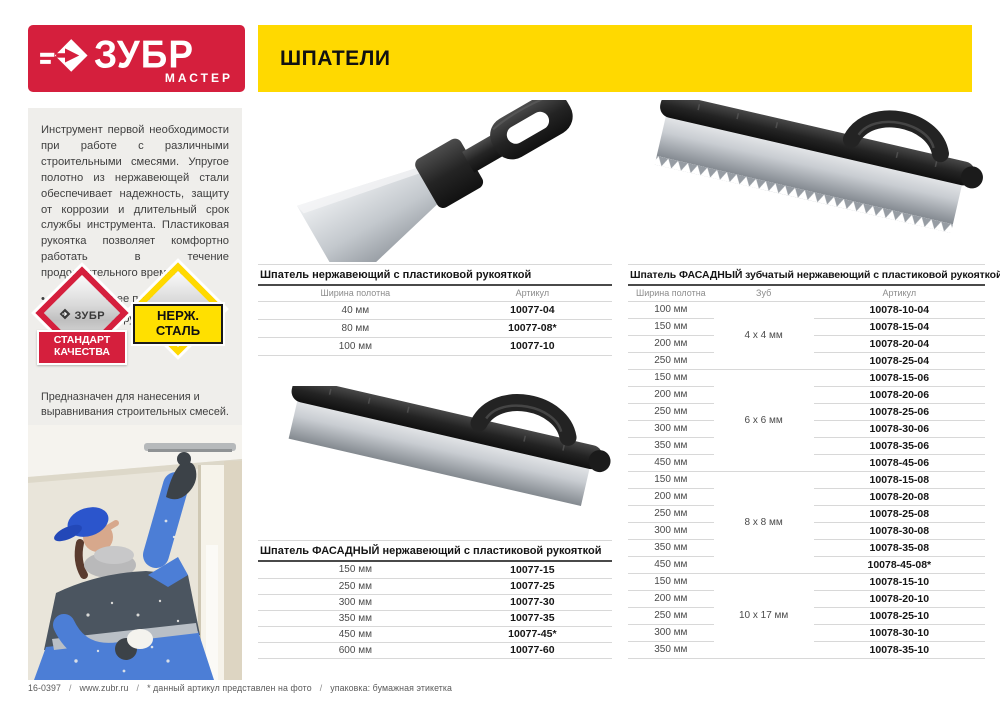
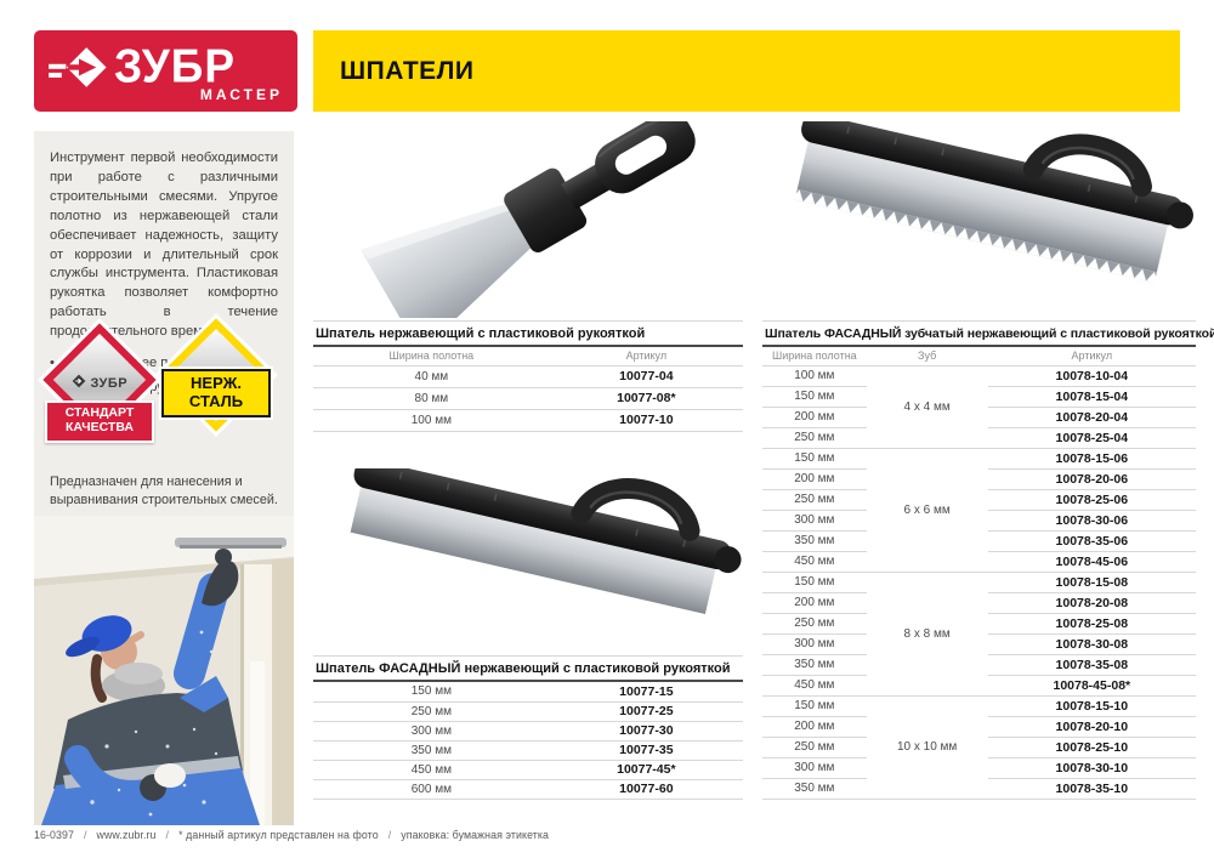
  ЗУБР
  МАСТЕР
  ШПАТЕЛИ
  Инструмент первой необходимости при работе с различными строительными смесями. Упругое полотно из нержавеющей стали обеспечивает надежность, защиту от коррозии и длительный срок службы инструмента. Пластиковая рукоятка позволяет комфортно работать в течение продотельного врем
  ЗУБР
  СТАНДАРТ
  КАЧЕСТВА
  НЕРЖ.
  СТАЛЬ
  Предназначен для нанесения и выравнивания строительных смесей.
  Шпатель нержавеющий с пластиковой рукояткой
  Ширина полотна	Артикул
  40 мм	10077-04
  80 мм	10077-08*
  100 мм	10077-10
  Шпатель ФАСАДНЫЙ нержавеющий с пластиковой рукояткой
  150 мм	10077-15
  250 мм	10077-25
  300 мм	10077-30
  350 мм	10077-35
  450 мм	10077-45*
  600 мм	10077-60
  Шпатель ФАСАДНЫЙ зубчатый нержавеющий с пластиковой рукояткой
  Ширина полотна	Зуб	Артикул
  100 мм	4 х 4 мм	10078-10-04
  150 мм	10078-15-04
  200 мм	10078-20-04
  250 мм	10078-25-04
  150 мм	6 х 6 мм	10078-15-06
  200 мм	10078-20-06
  250 мм	10078-25-06
  300 мм	10078-30-06
  350 мм	10078-35-06
  450 мм	10078-45-06
  150 мм	8 х 8 мм	10078-15-08
  200 мм	10078-20-08
  250 мм	10078-25-08
  300 мм	10078-30-08
  350 мм	10078-35-08
  450 мм	10078-45-08*
- 150 мм	10 х 17 мм	10078-15-10
+ 150 мм	10 х 10 мм	10078-15-10
  200 мм	10078-20-10
  250 мм	10078-25-10
  300 мм	10078-30-10
  350 мм	10078-35-10
  16-0397 / www.zubr.ru / * данный артикул представлен на фото / упаковка: бумажная этикетка
